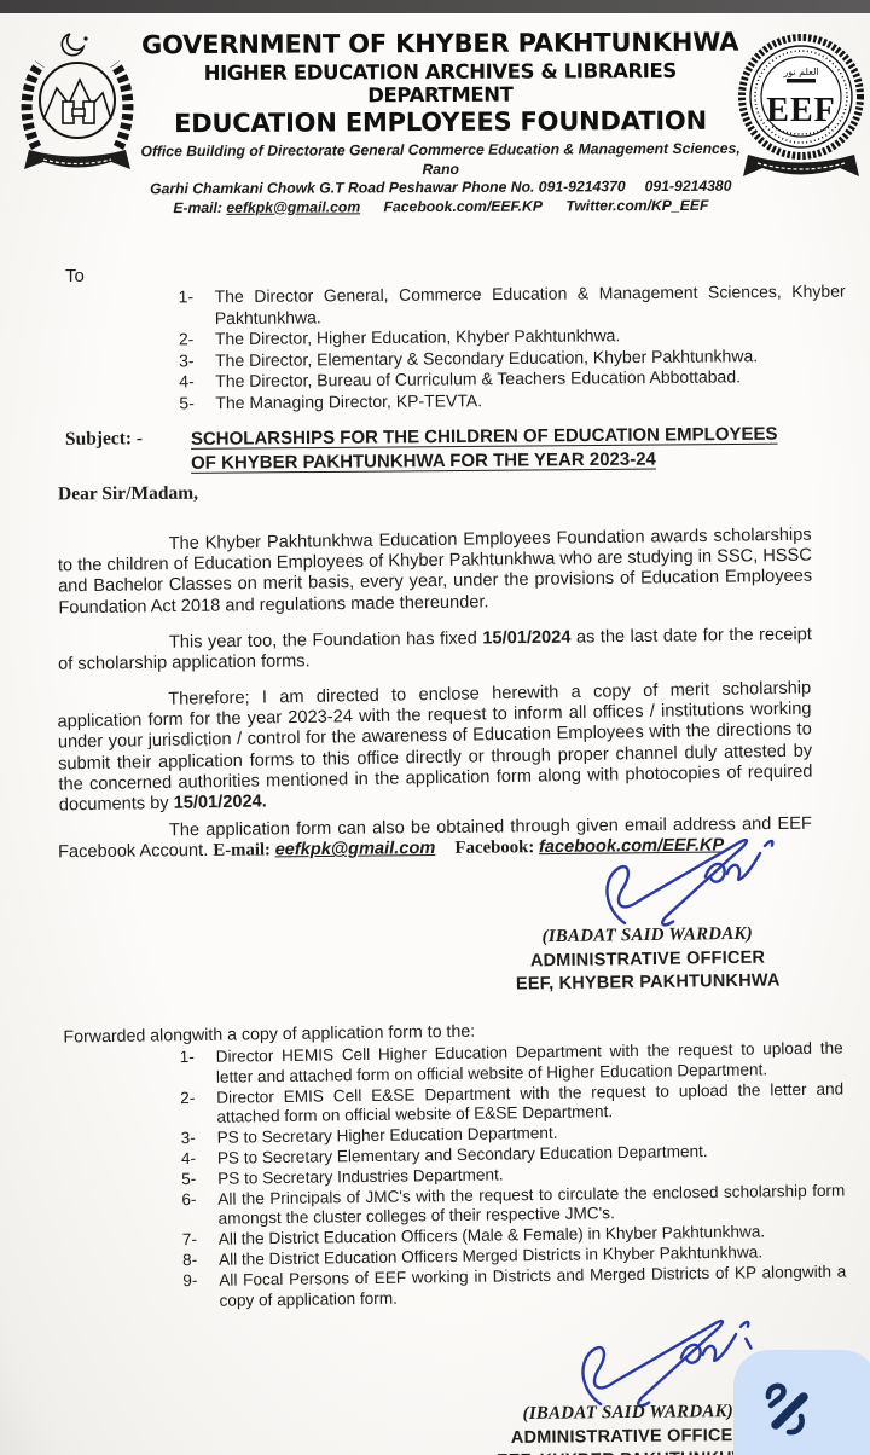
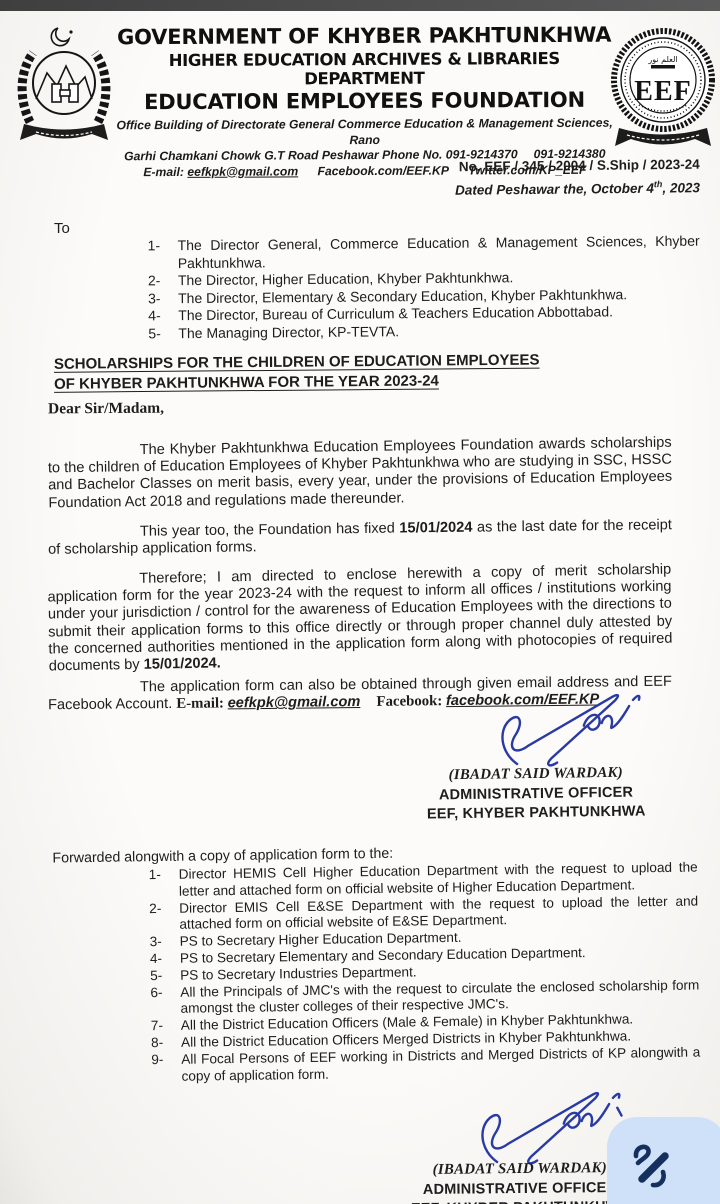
  GOVERNMENT OF KHYBER PAKHTUNKHWA
  HIGHER EDUCATION ARCHIVES & LIBRARIES DEPARTMENT
  EDUCATION EMPLOYEES FOUNDATION
  Office Building of Directorate General Commerce Education & Management Sciences, Rano
  Garhi Chamkani Chowk G.T Road Peshawar Phone No. 091-9214370 091-9214380
  E-mail: eefkpk@gmail.com Facebook.com/EEF.KP Twitter.com/KP_EEF
  العلم نور
  EEF
+ No. EEF / 345 / 2004 / S.Ship / 2023-24
+ Dated Peshawar the, October 4th, 2023
  To
  1-
  The Director General, Commerce Education & Management Sciences, Khyber Pakhtunkhwa.
  2-
  The Director, Higher Education, Khyber Pakhtunkhwa.
  3-
  The Director, Elementary & Secondary Education, Khyber Pakhtunkhwa.
  4-
  The Director, Bureau of Curriculum & Teachers Education Abbottabad.
  5-
  The Managing Director, KP-TEVTA.
- Subject: -
  SCHOLARSHIPS FOR THE CHILDREN OF EDUCATION EMPLOYEES OF KHYBER PAKHTUNKHWA FOR THE YEAR 2023-24
  Dear Sir/Madam,
  The Khyber Pakhtunkhwa Education Employees Foundation awards scholarships to the children of Education Employees of Khyber Pakhtunkhwa who are studying in SSC, HSSC and Bachelor Classes on merit basis, every year, under the provisions of Education Employees Foundation Act 2018 and regulations made thereunder.
  This year too, the Foundation has fixed 15/01/2024 as the last date for the receipt of scholarship application forms.
  Therefore; I am directed to enclose herewith a copy of merit scholarship application form for the year 2023-24 with the request to inform all offices / institutions working under your jurisdiction / control for the awareness of Education Employees with the directions to submit their application forms to this office directly or through proper channel duly attested by the concerned authorities mentioned in the application form along with photocopies of required documents by 15/01/2024.
  The application form can also be obtained through given email address and EEF Facebook Account. E-mail: eefkpk@gmail.com Facebook: facebook.com/EEF.KP
  (IBADAT SAID WARDAK)
  ADMINISTRATIVE OFFICER
  EEF, KHYBER PAKHTUNKHWA
  Forwarded alongwith a copy of application form to the:
  1-
  Director HEMIS Cell Higher Education Department with the request to upload the letter and attached form on official website of Higher Education Department.
  2-
  Director EMIS Cell E&SE Department with the request to upload the letter and attached form on official website of E&SE Department.
  3-
  PS to Secretary Higher Education Department.
  4-
  PS to Secretary Elementary and Secondary Education Department.
  5-
  PS to Secretary Industries Department.
  6-
  All the Principals of JMC's with the request to circulate the enclosed scholarship form amongst the cluster colleges of their respective JMC's.
  7-
  All the District Education Officers (Male & Female) in Khyber Pakhtunkhwa.
  8-
  All the District Education Officers Merged Districts in Khyber Pakhtunkhwa.
  9-
  All Focal Persons of EEF working in Districts and Merged Districts of KP alongwith a copy of application form.
  (IBADAT SAID WARDAK)
  ADMINISTRATIVE OFFICE
